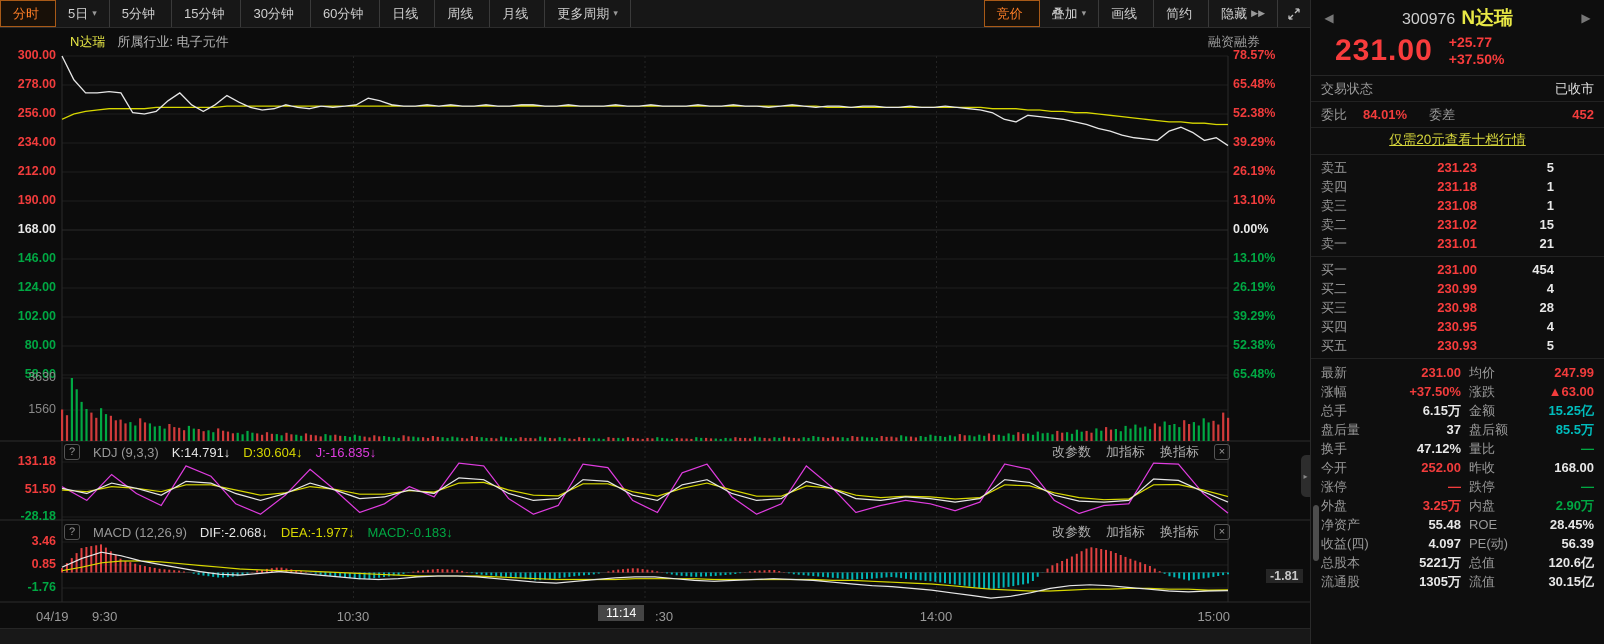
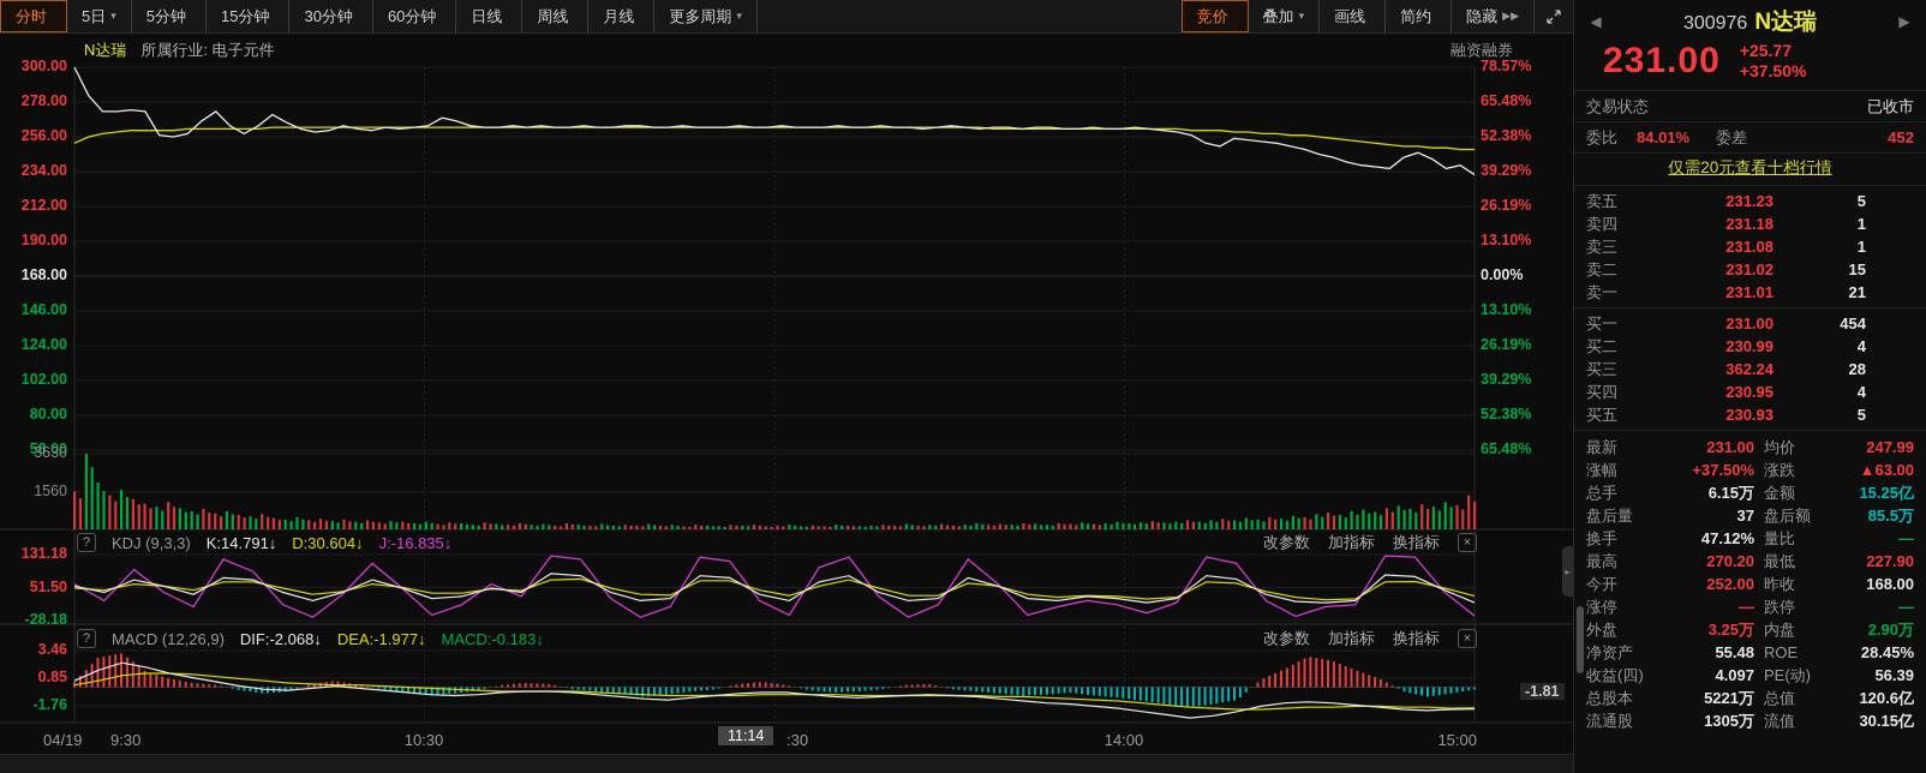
  分时
  5日
  ▾
  5分钟
  15分钟
  30分钟
  60分钟
  日线
  周线
  月线
  更多周期
  ▾
  竞价
  叠加
  ▾
  画线
  简约
  隐藏
  ▶▶
  300.00
  78.57%
  278.00
  65.48%
  256.00
  52.38%
  234.00
  39.29%
  212.00
  26.19%
  190.00
  13.10%
  168.00
  0.00%
  146.00
  13.10%
  124.00
  26.19%
  102.00
  39.29%
  80.00
  52.38%
  58.00
  65.48%
  3630
  1560
  131.18
  51.50
  -28.18
  3.46
  0.85
  -1.76
  N达瑞 所属行业: 电子元件
  融资融券
  ?
  KDJ (9,3,3)
  K:14.791↓
  D:30.604↓
  J:-16.835↓
  改参数
  加指标
  换指标
  ×
  ?
  MACD (12,26,9)
  DIF:-2.068↓
  DEA:-1.977↓
  MACD:-0.183↓
  改参数
  加指标
  换指标
  ×
  -1.81
  04/19
  9:30
  10:30
  11:14
  :30
  14:00
  15:00
  ▸
  ◀
  300976 N达瑞
  ▶
  231.00
  +25.77
  +37.50%
  交易状态
  已收市
  委比
  84.01%
  委差
  452
  仅需20元查看十档行情
  卖五
  231.23
  5
  卖四
  231.18
  1
  卖三
  231.08
  1
  卖二
  231.02
  15
  卖一
  231.01
  21
  买一
  231.00
  454
  买二
  230.99
  4
  买三
- 230.98
+ 362.24
  28
  买四
  230.95
  4
  买五
  230.93
  5
  最新
  231.00
  均价
  247.99
  涨幅
  +37.50%
  涨跌
  ▲63.00
  总手
  6.15万
  金额
  15.25亿
  盘后量
  37
  盘后额
  85.5万
  换手
  47.12%
  量比
  —
+ 最高
+ 270.20
+ 最低
+ 227.90
  今开
  252.00
  昨收
  168.00
  涨停
  —
  跌停
  —
  外盘
  3.25万
  内盘
  2.90万
  净资产
  55.48
  ROE
  28.45%
  收益(四)
  4.097
  PE(动)
  56.39
  总股本
  5221万
  总值
  120.6亿
  流通股
  1305万
  流值
  30.15亿
